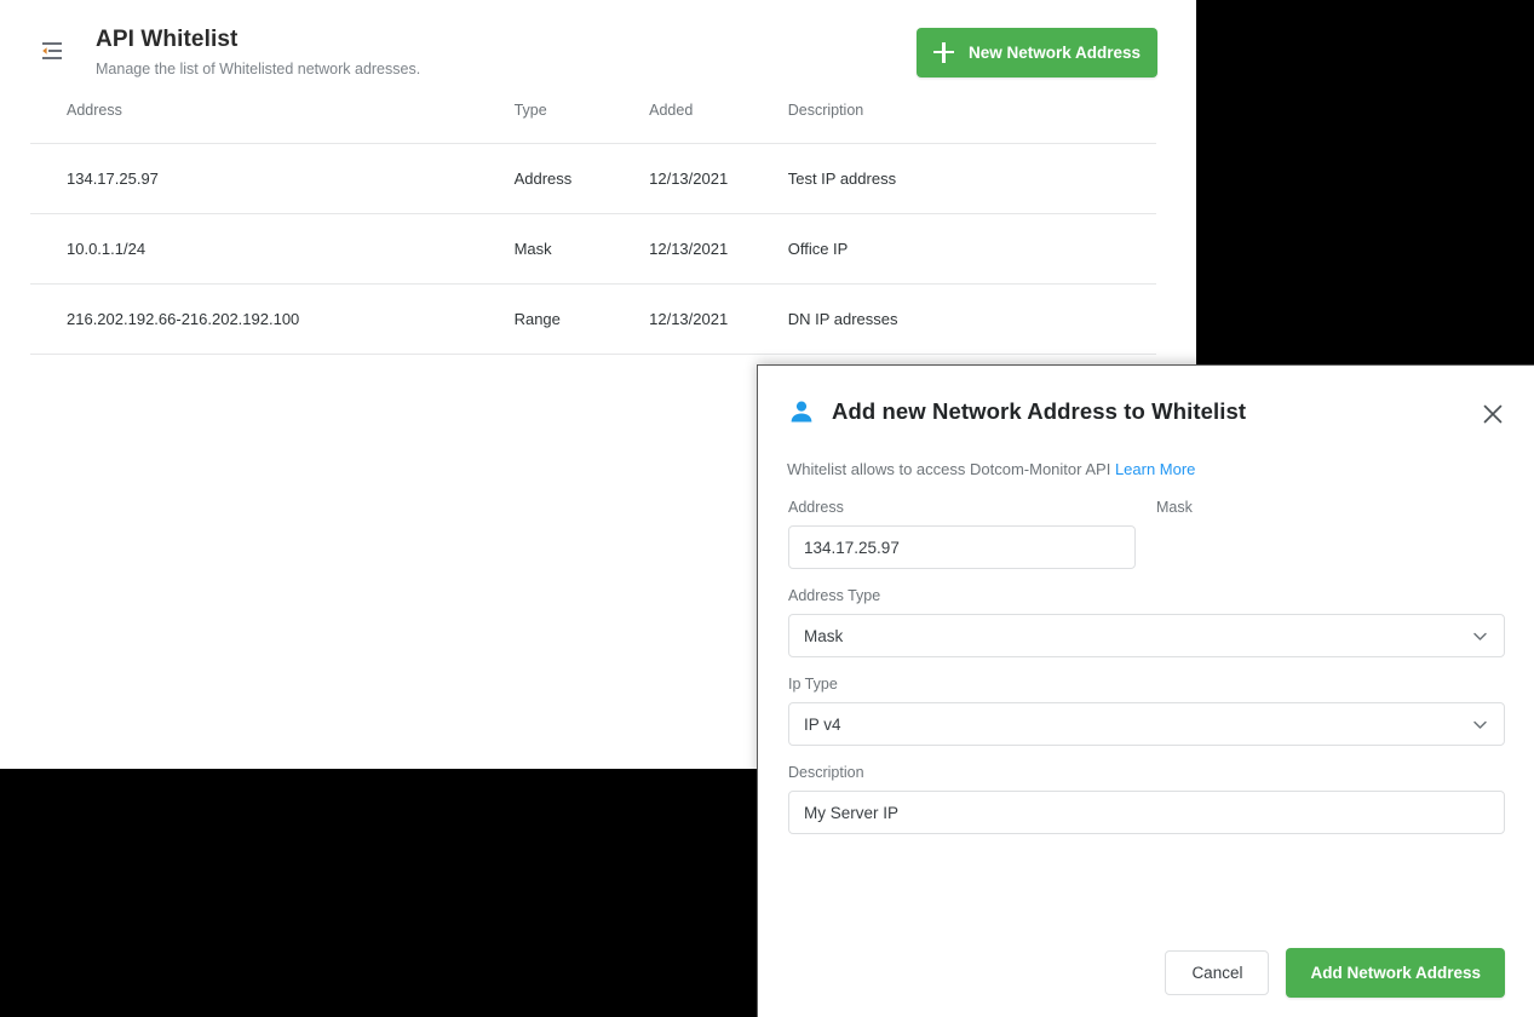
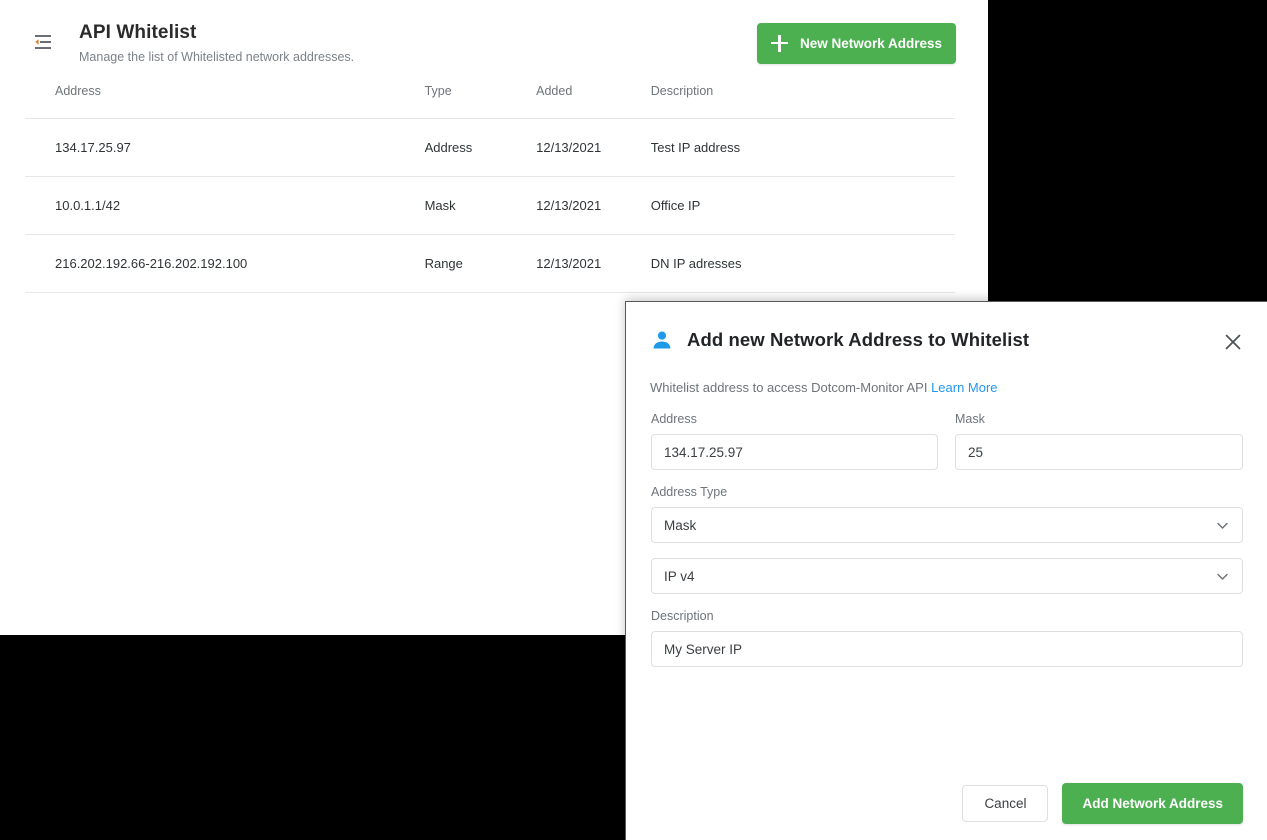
  API Whitelist
- Manage the list of Whitelisted network adresses.
+ Manage the list of Whitelisted network addresses.
  New Network Address
  Address	Type	Added	Description
  134.17.25.97	Address	12/13/2021	Test IP address
- 10.0.1.1/24	Mask	12/13/2021	Office IP
+ 10.0.1.1/42	Mask	12/13/2021	Office IP
  216.202.192.66-216.202.192.100	Range	12/13/2021	DN IP adresses
  Add new Network Address to Whitelist
- Whitelist allows to access Dotcom-Monitor API Learn More
+ Whitelist address to access Dotcom-Monitor API Learn More
  Address
  134.17.25.97
  Mask
+ 25
  Address Type
  Mask
- Ip Type
  IP v4
  Description
  My Server IP
  Cancel
  Add Network Address
